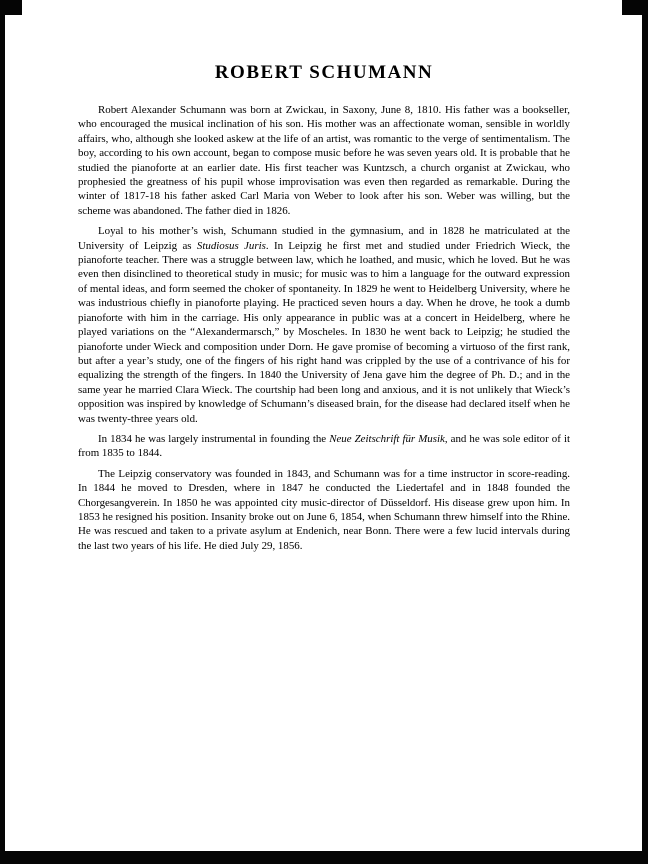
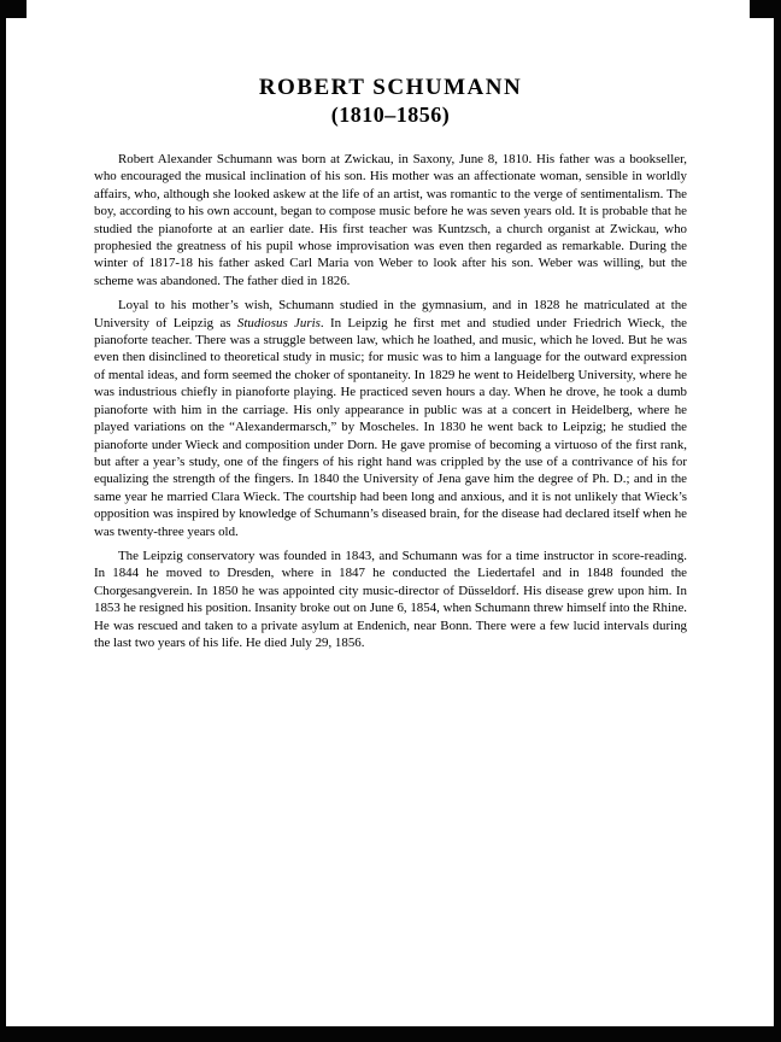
  ROBERT SCHUMANN
+ (1810–1856)
  Robert Alexander Schumann was born at Zwickau, in Saxony, June 8, 1810. His father was a bookseller, who encouraged the musical inclination of his son. His mother was an affectionate woman, sensible in worldly affairs, who, although she looked askew at the life of an artist, was romantic to the verge of sentimentalism. The boy, according to his own account, began to compose music before he was seven years old. It is probable that he studied the pianoforte at an earlier date. His first teacher was Kuntzsch, a church organist at Zwickau, who prophesied the greatness of his pupil whose improvisation was even then regarded as remarkable. During the winter of 1817-18 his father asked Carl Maria von Weber to look after his son. Weber was willing, but the scheme was abandoned. The father died in 1826.
  Loyal to his mother’s wish, Schumann studied in the gymnasium, and in 1828 he matriculated at the University of Leipzig as Studiosus Juris. In Leipzig he first met and studied under Friedrich Wieck, the pianoforte teacher. There was a struggle between law, which he loathed, and music, which he loved. But he was even then disinclined to theoretical study in music; for music was to him a language for the outward expression of mental ideas, and form seemed the choker of spontaneity. In 1829 he went to Heidelberg University, where he was industrious chiefly in pianoforte playing. He practiced seven hours a day. When he drove, he took a dumb pianoforte with him in the carriage. His only appearance in public was at a concert in Heidelberg, where he played variations on the “Alexandermarsch,” by Moscheles. In 1830 he went back to Leipzig; he studied the pianoforte under Wieck and composition under Dorn. He gave promise of becoming a virtuoso of the first rank, but after a year’s study, one of the fingers of his right hand was crippled by the use of a contrivance of his for equalizing the strength of the fingers. In 1840 the University of Jena gave him the degree of Ph. D.; and in the same year he married Clara Wieck. The courtship had been long and anxious, and it is not unlikely that Wieck’s opposition was inspired by knowledge of Schumann’s diseased brain, for the disease had declared itself when he was twenty-three years old.
- In 1834 he was largely instrumental in founding the Neue Zeitschrift für Musik, and he was sole editor of it from 1835 to 1844.
  The Leipzig conservatory was founded in 1843, and Schumann was for a time instructor in score-reading. In 1844 he moved to Dresden, where in 1847 he conducted the Liedertafel and in 1848 founded the Chorgesangverein. In 1850 he was appointed city music-director of Düsseldorf. His disease grew upon him. In 1853 he resigned his position. Insanity broke out on June 6, 1854, when Schumann threw himself into the Rhine. He was rescued and taken to a private asylum at Endenich, near Bonn. There were a few lucid intervals during the last two years of his life. He died July 29, 1856.
